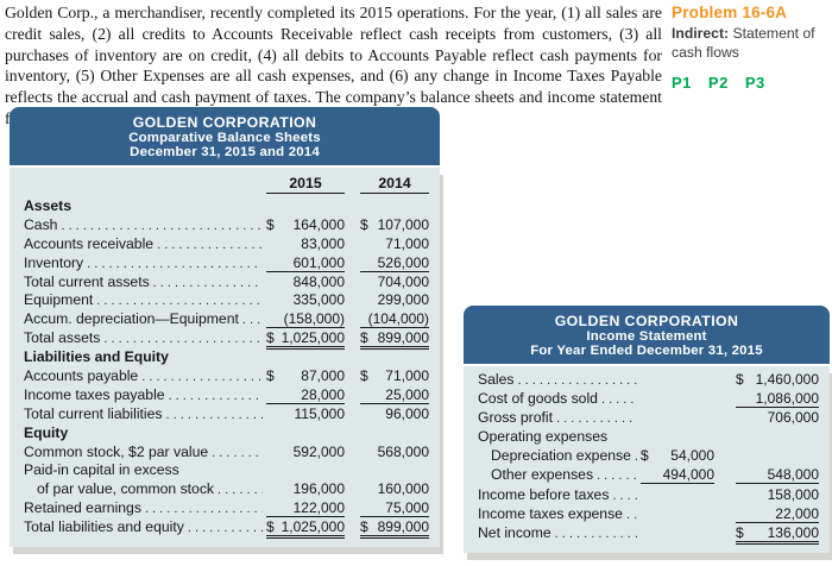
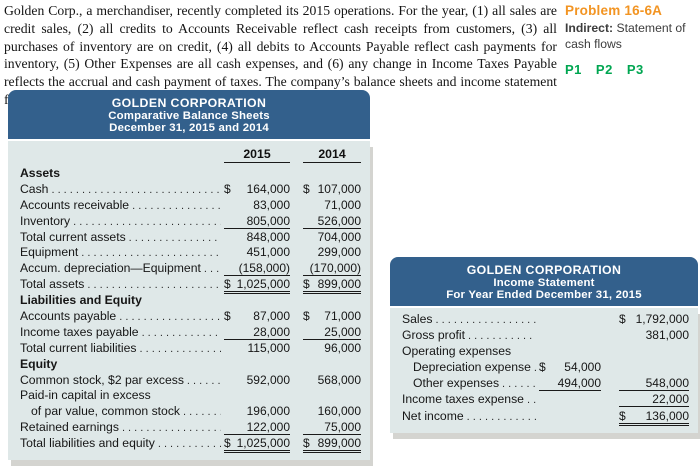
  Golden Corp., a merchandiser, recently completed its 2015 operations. For the year, (1) all sales are credit sales, (2) all credits to Accounts Receivable reflect cash receipts from customers, (3) all purchases of inventory are on credit, (4) all debits to Accounts Payable reflect cash payments for inventory, (5) Other Expenses are all cash expenses, and (6) any change in Income Taxes Payable reflects the accrual and cash payment of taxes. The company’s balance sheets and income statement f
  Problem 16-6A
  Indirect: Statement of cash flows
  P1 P2 P3
  GOLDEN CORPORATION
  Comparative Balance Sheets
  December 31, 2015 and 2014
  2015
  2014
  Assets
  Cash
  $
  164,000
  $
  107,000
  Accounts receivable
  83,000
  71,000
  Inventory
- 601,000
+ 805,000
  526,000
  Total current assets
  848,000
  704,000
  Equipment
- 335,000
+ 451,000
  299,000
  Accum. depreciation—Equipment
  (158,000)
- (104,000)
+ (170,000)
  Total assets
  $
  1,025,000
  $
  899,000
  Liabilities and Equity
  Accounts payable
  $
  87,000
  $
  71,000
  Income taxes payable
  28,000
  25,000
  Total current liabilities
  115,000
  96,000
  Equity
- Common stock, $2 par value
+ Common stock, $2 par excess
  592,000
  568,000
  Paid-in capital in excess
  of par value, common stock
  196,000
  160,000
  Retained earnings
  122,000
  75,000
  Total liabilities and equity
  $
  1,025,000
  $
  899,000
  GOLDEN CORPORATION
  Income Statement
  For Year Ended December 31, 2015
  Sales
  $
- 1,460,000
+ 1,792,000
- Cost of goods sold
- 1,086,000
  Gross profit
- 706,000
+ 381,000
  Operating expenses
  Depreciation expense
  $
  54,000
  Other expenses
  494,000
  548,000
- Income before taxes
- 158,000
  Income taxes expense
  22,000
  Net income
  $
  136,000
